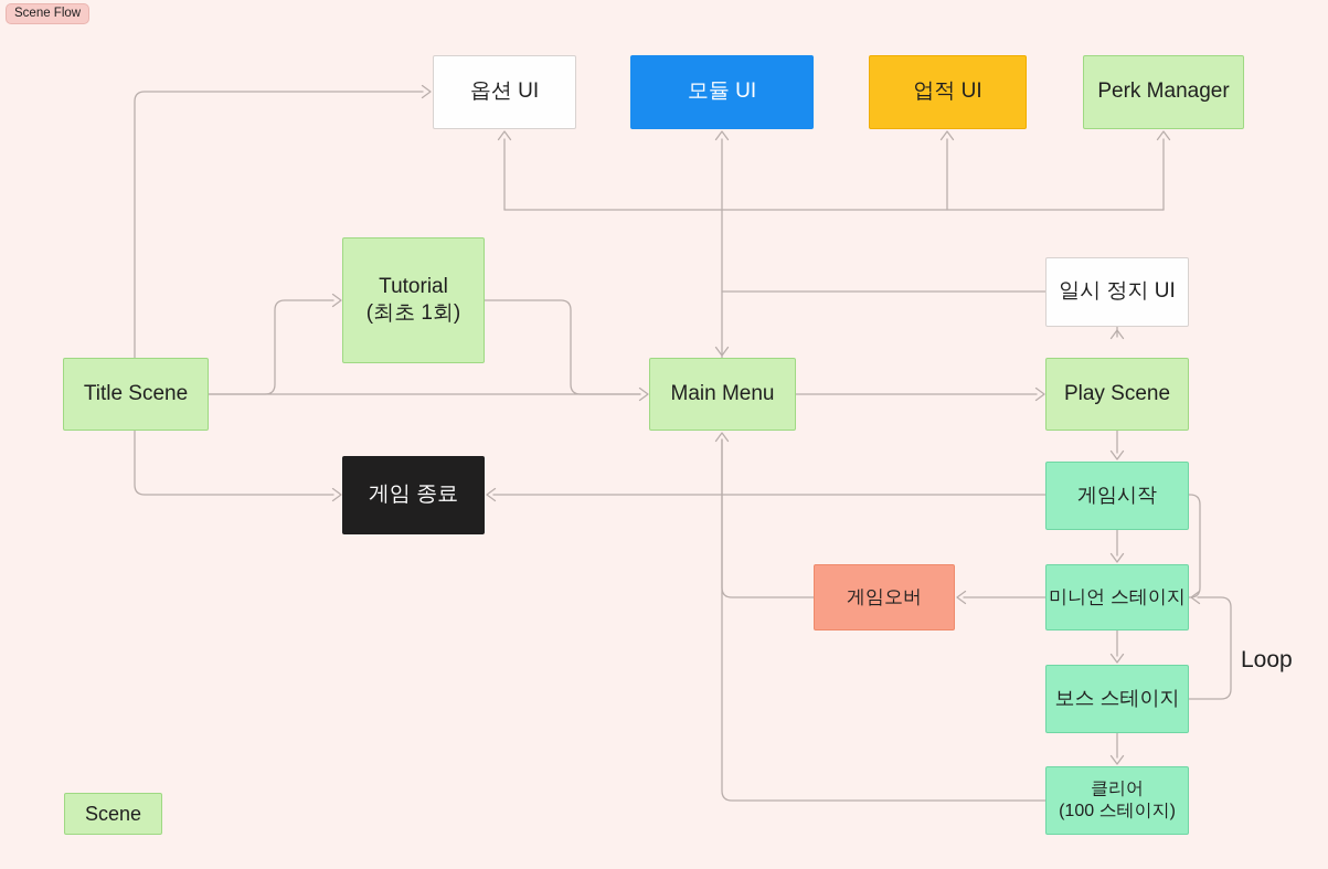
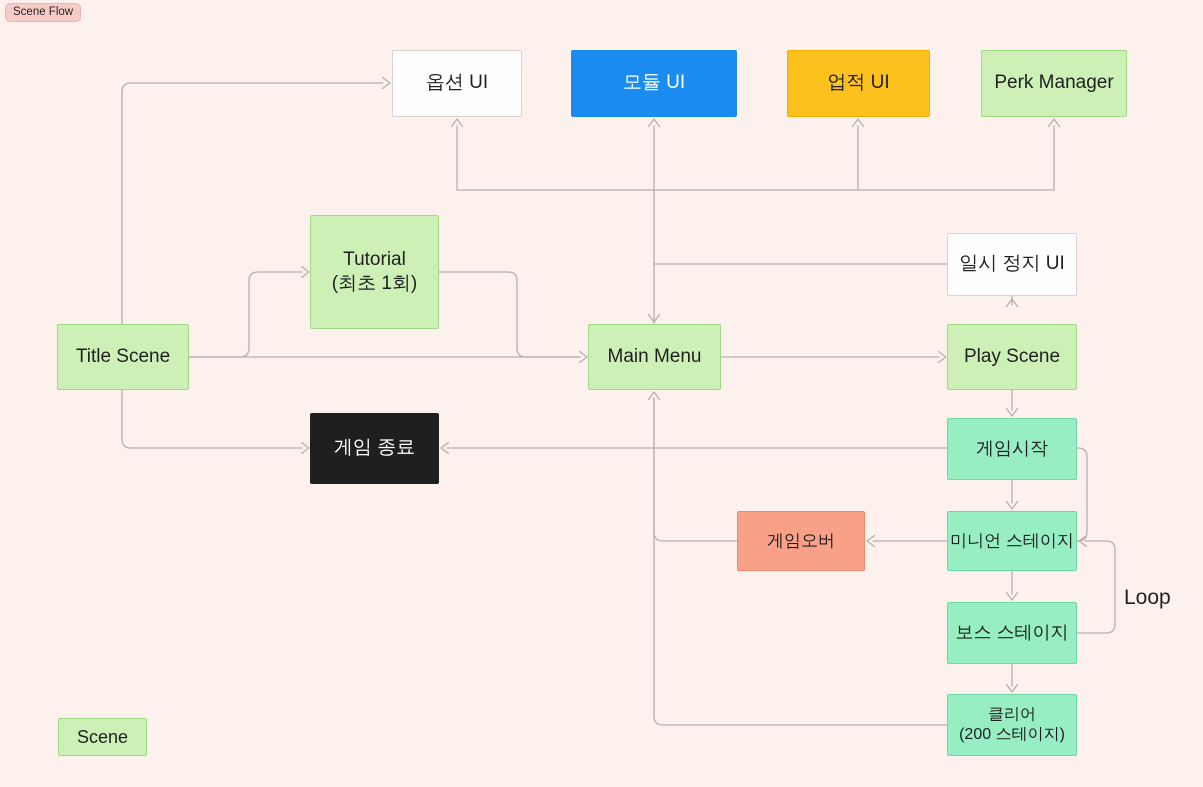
  Scene Flow
  옵션 UI
  모듈 UI
  업적 UI
  Perk Manager
  Tutorial
  (최초 1회)
  일시 정지 UI
  Title Scene
  Main Menu
  Play Scene
  게임 종료
  게임시작
  게임오버
  미니언 스테이지
  보스 스테이지
  클리어
- (100 스테이지)
+ (200 스테이지)
  Loop
  Scene
